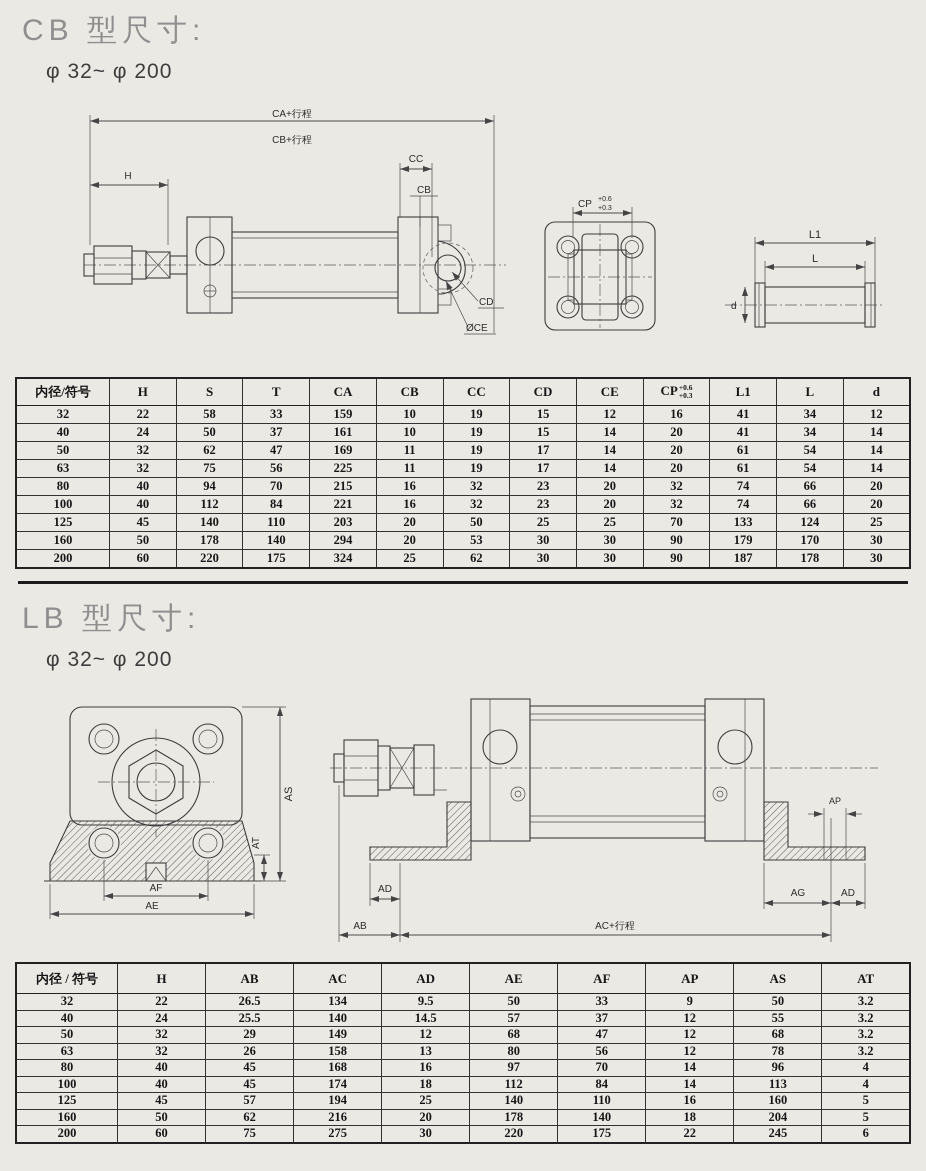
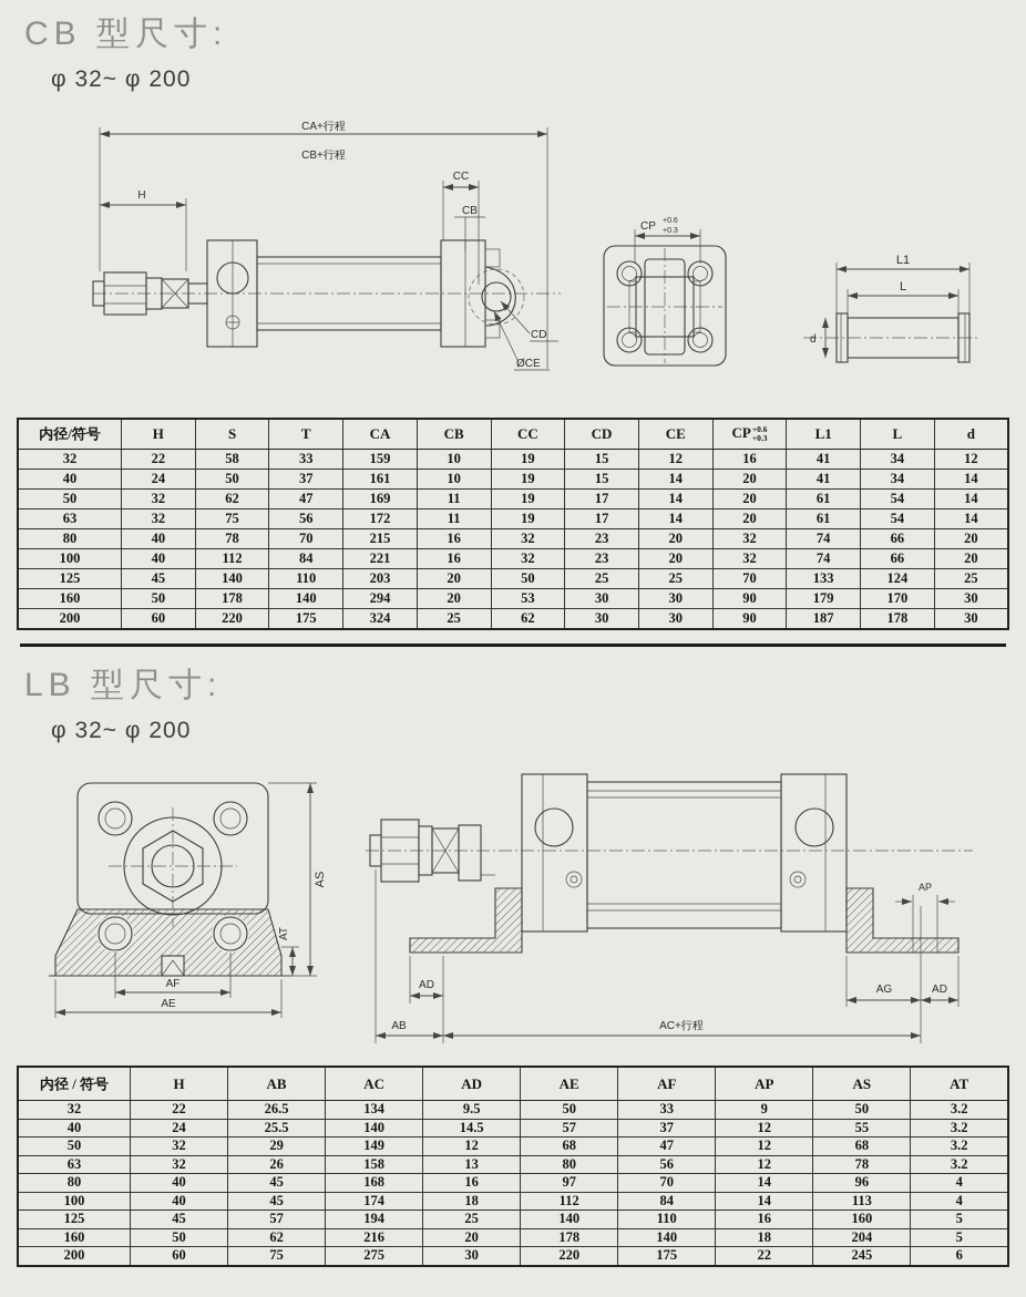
  CB 型尺寸:
  φ 32~ φ 200
  CA+行程
  CB+行程
  H
  CC
  CB
  CD
  ØCE
  CP
  L1
  L
  d
  内径/符号	H	S	T	CA	CB	CC	CD	CE	CP+0.6+0.3	L1	L	d
  32	22	58	33	159	10	19	15	12	16	41	34	12
  40	24	50	37	161	10	19	15	14	20	41	34	14
  50	32	62	47	169	11	19	17	14	20	61	54	14
- 63	32	75	56	225	11	19	17	14	20	61	54	14
+ 63	32	75	56	172	11	19	17	14	20	61	54	14
- 80	40	94	70	215	16	32	23	20	32	74	66	20
+ 80	40	78	70	215	16	32	23	20	32	74	66	20
  100	40	112	84	221	16	32	23	20	32	74	66	20
  125	45	140	110	203	20	50	25	25	70	133	124	25
  160	50	178	140	294	20	53	30	30	90	179	170	30
  200	60	220	175	324	25	62	30	30	90	187	178	30
  LB 型尺寸:
  φ 32~ φ 200
  AF
  AE
  AP
  AD
  AB
  AC+行程
  AG
  AD
  内径 / 符号	H	AB	AC	AD	AE	AF	AP	AS	AT
  32	22	26.5	134	9.5	50	33	9	50	3.2
  40	24	25.5	140	14.5	57	37	12	55	3.2
  50	32	29	149	12	68	47	12	68	3.2
  63	32	26	158	13	80	56	12	78	3.2
  80	40	45	168	16	97	70	14	96	4
  100	40	45	174	18	112	84	14	113	4
  125	45	57	194	25	140	110	16	160	5
  160	50	62	216	20	178	140	18	204	5
  200	60	75	275	30	220	175	22	245	6
